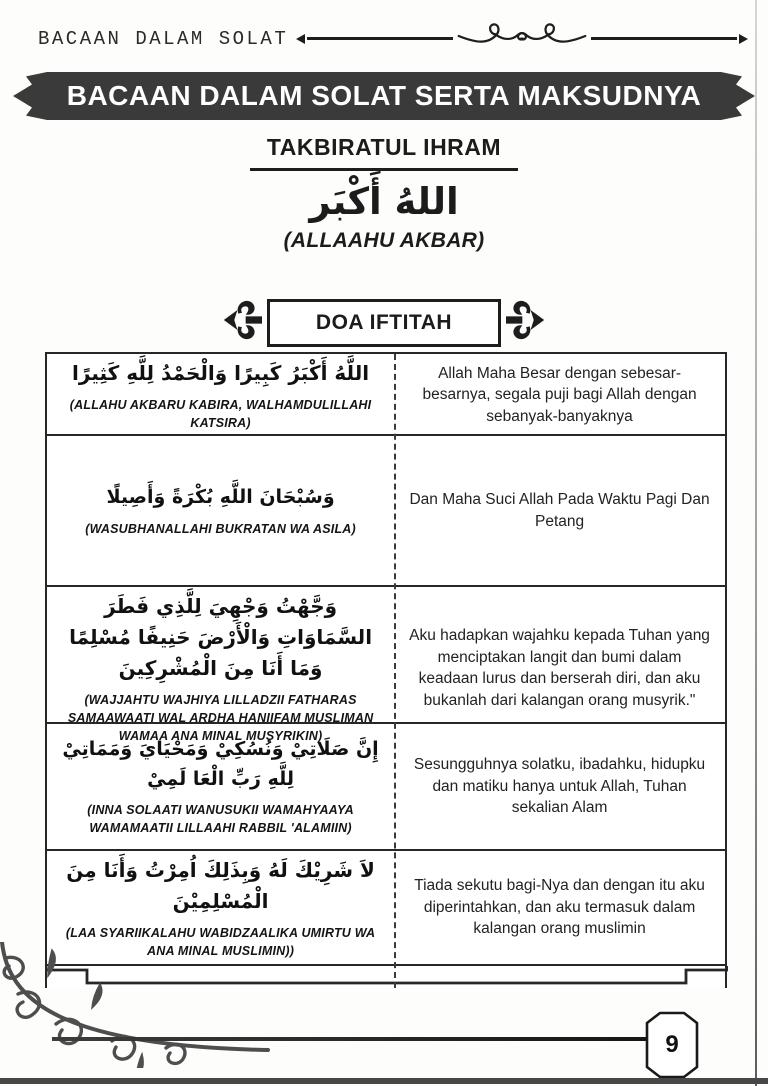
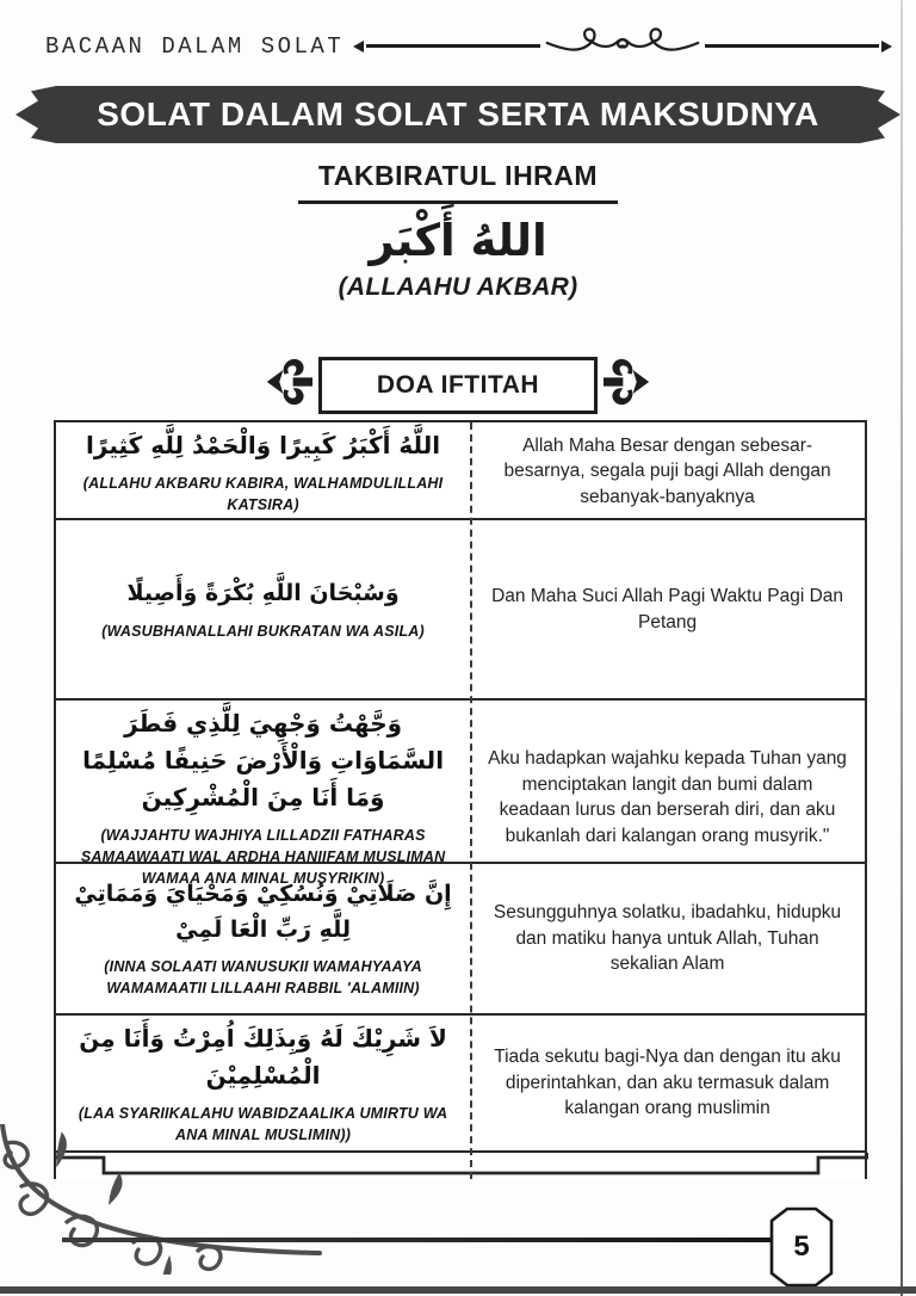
  BACAAN DALAM SOLAT
- BACAAN DALAM SOLAT SERTA MAKSUDNYA
+ SOLAT DALAM SOLAT SERTA MAKSUDNYA
  TAKBIRATUL IHRAM
  اللهُ أَكْبَر
  (ALLAAHU AKBAR)
  DOA IFTITAH
  اللَّهُ أَكْبَرُ كَبِيرًا وَالْحَمْدُ لِلَّهِ كَثِيرًا
  (ALLAHU AKBARU KABIRA, WALHAMDULILLAHI KATSIRA)
  Allah Maha Besar dengan sebesar-besarnya, segala puji bagi Allah dengan sebanyak-banyaknya
  وَسُبْحَانَ اللَّهِ بُكْرَةً وَأَصِيلًا
  (WASUBHANALLAHI BUKRATAN WA ASILA)
- Dan Maha Suci Allah Pada Waktu Pagi Dan Petang
+ Dan Maha Suci Allah Pagi Waktu Pagi Dan Petang
  وَجَّهْتُ وَجْهِيَ لِلَّذِي فَطَرَ السَّمَاوَاتِ وَالْأَرْضَ حَنِيفًا مُسْلِمًا وَمَا أَنَا مِنَ الْمُشْرِكِينَ
  (WAJJAHTU WAJHIYA LILLADZII FATHARAS SAMAAWAATI WAL ARDHA HANIIFAM MUSLIMAN WAMAA ANA MINAL MUSYRIKIN)
  Aku hadapkan wajahku kepada Tuhan yang menciptakan langit dan bumi dalam keadaan lurus dan berserah diri, dan aku bukanlah dari kalangan orang musyrik."
  إِنَّ صَلَاتِيْ وَنُسُكِيْ وَمَحْيَايَ وَمَمَاتِيْ لِلَّهِ رَبِّ الْعَا لَمِيْ
  (INNA SOLAATI WANUSUKII WAMAHYAAYA WAMAMAATII LILLAAHI RABBIL 'ALAMIIN)
  Sesungguhnya solatku, ibadahku, hidupku dan matiku hanya untuk Allah, Tuhan sekalian Alam
  لاَ شَرِيْكَ لَهُ وَبِذَلِكَ اُمِرْتُ وَأَنَا مِنَ الْمُسْلِمِيْنَ
  (LAA SYARIIKALAHU WABIDZAALIKA UMIRTU WA ANA MINAL MUSLIMIN))
  Tiada sekutu bagi-Nya dan dengan itu aku diperintahkan, dan aku termasuk dalam kalangan orang muslimin
- 9
+ 5
